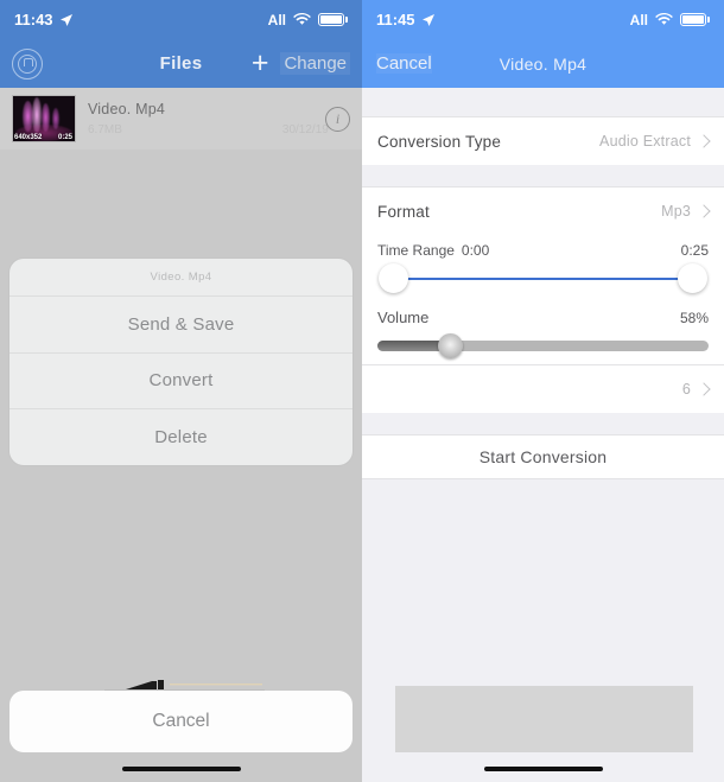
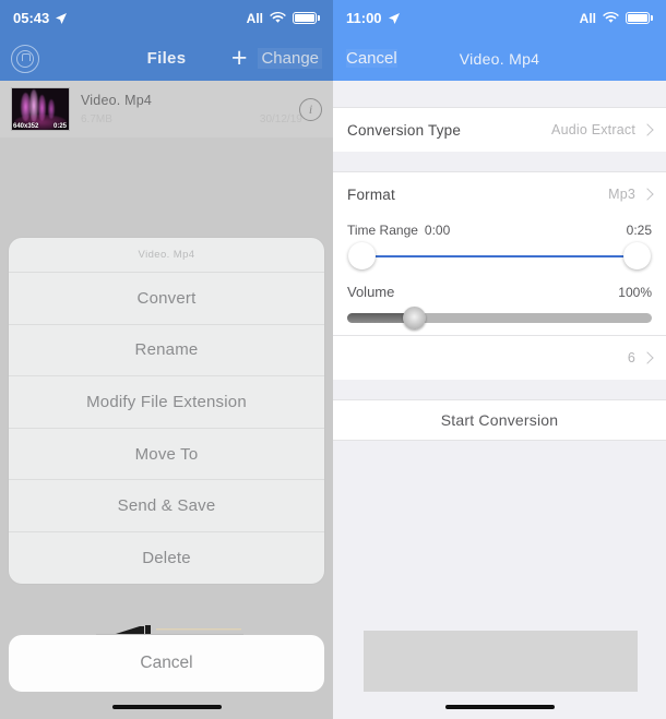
- 11:43
+ 05:43
  All
  Files
  +
  Change
  Video. Mp4
  30/12/19
  i
  Video. Mp4
- Send & Save
+ Convert
+ Rename
+ Modify File Extension
+ Move To
- Convert
+ Send & Save
  Delete
  Cancel
- 11:45
+ 11:00
  All
  Cancel
  Video. Mp4
  Conversion Type
  Audio Extract
  Format
  Mp3
  Time Range
  0:00
  0:25
  Volume
- 58%
+ 100%
  6
  Start Conversion
